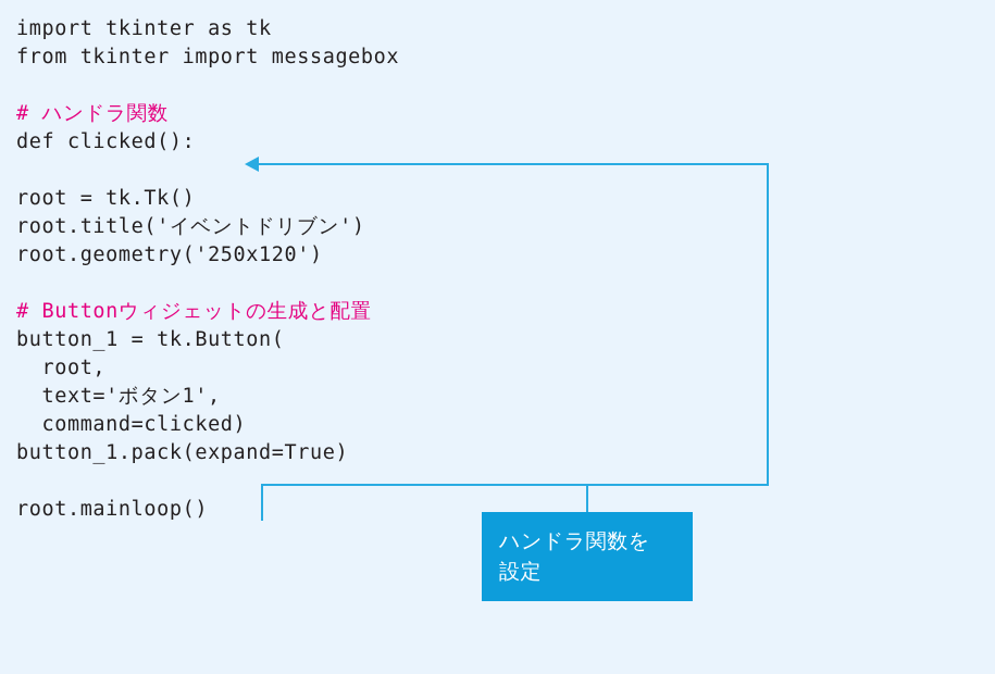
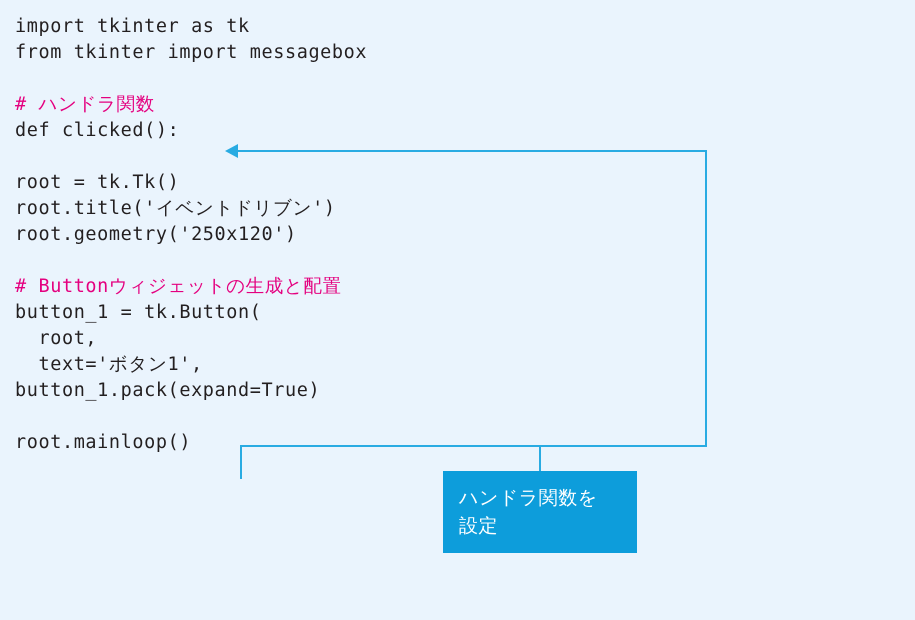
  import tkinter as tk
  from tkinter import messagebox
  # ハンドラ関数
  def clicked():
  root = tk.Tk()
  root.title('イベントドリブン')
  root.geometry('250x120')
  # Buttonウィジェットの生成と配置
  button_1 = tk.Button(
  root,
  text='ボタン1',
- command=clicked)
  button_1.pack(expand=True)
  root.mainloop()
  ハンドラ関数を
  設定
